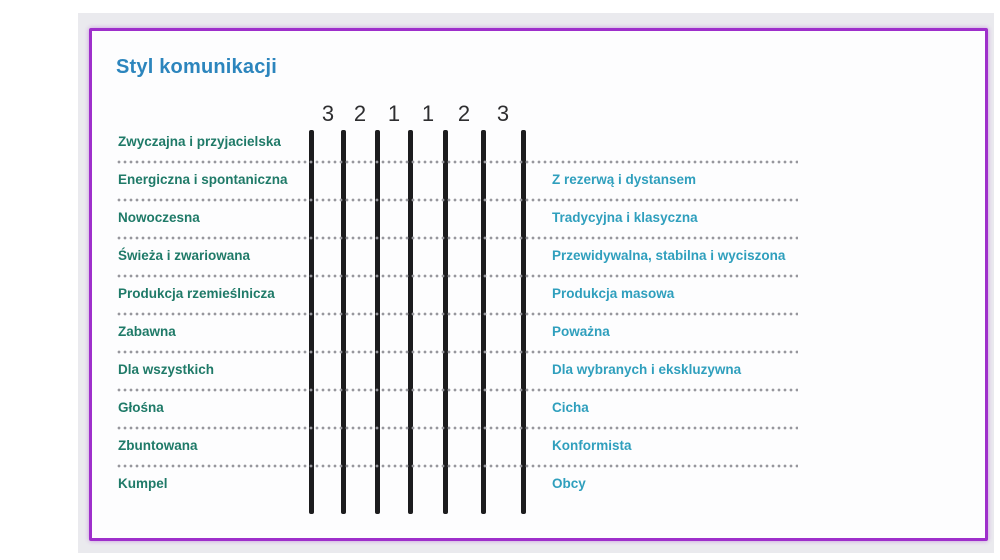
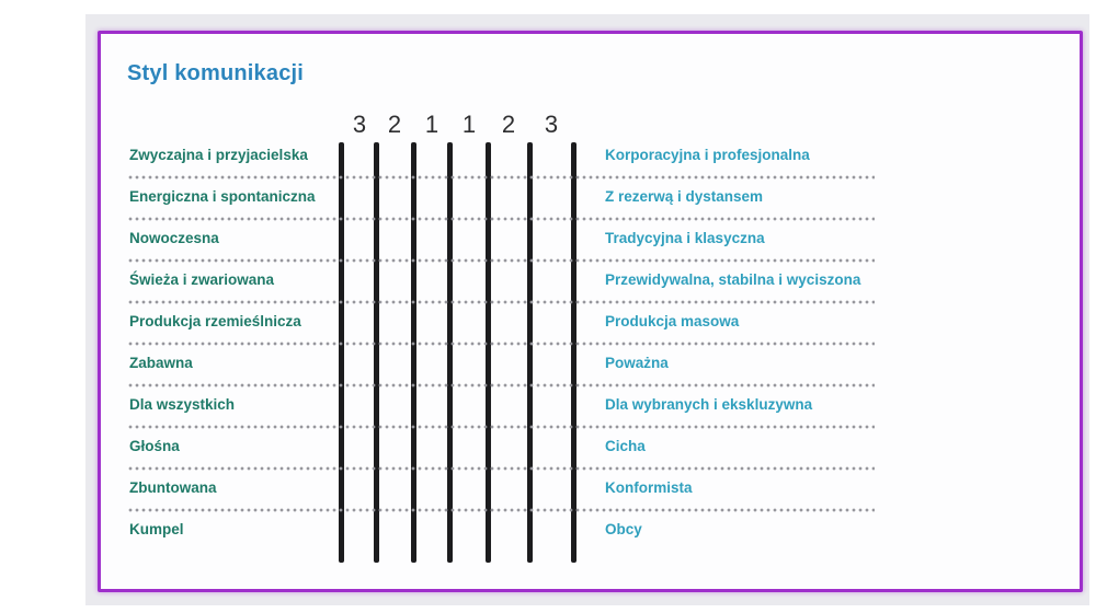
  Styl komunikacji
  3
  2
  1
  1
  2
  3
  Zwyczajna i przyjacielska
+ Korporacyjna i profesjonalna
  Energiczna i spontaniczna
  Z rezerwą i dystansem
  Nowoczesna
  Tradycyjna i klasyczna
  Świeża i zwariowana
  Przewidywalna, stabilna i wyciszona
  Produkcja rzemieślnicza
  Produkcja masowa
  Zabawna
  Poważna
  Dla wszystkich
  Dla wybranych i ekskluzywna
  Głośna
  Cicha
  Zbuntowana
  Konformista
  Kumpel
  Obcy
